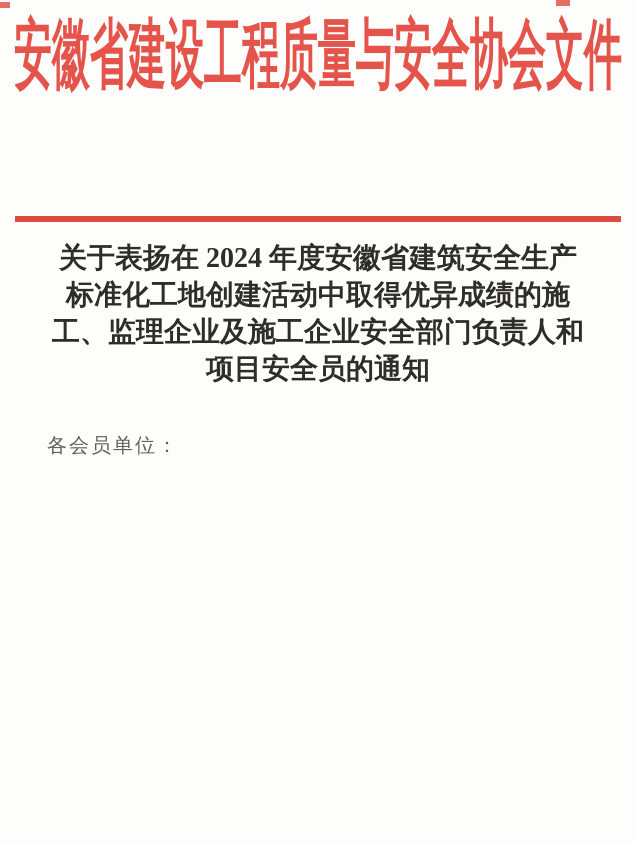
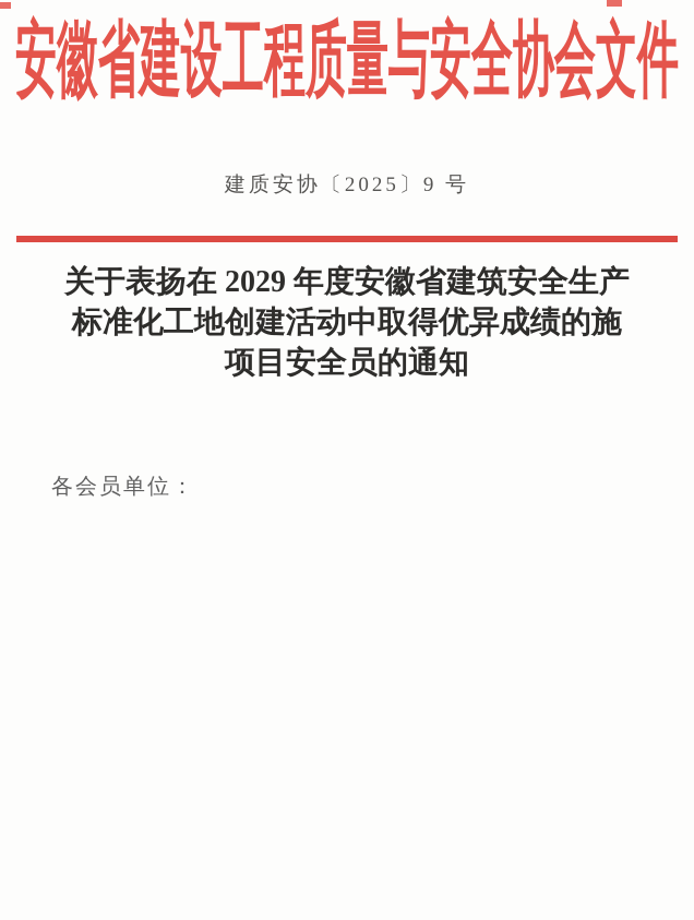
  安徽省建设工程质量与安全协会文件
+ 建质安协〔2025〕9 号
- 关于表扬在 2024 年度安徽省建筑安全生产
+ 关于表扬在 2029 年度安徽省建筑安全生产
  标准化工地创建活动中取得优异成绩的施
- 工、监理企业及施工企业安全部门负责人和
  项目安全员的通知
  各会员单位：
